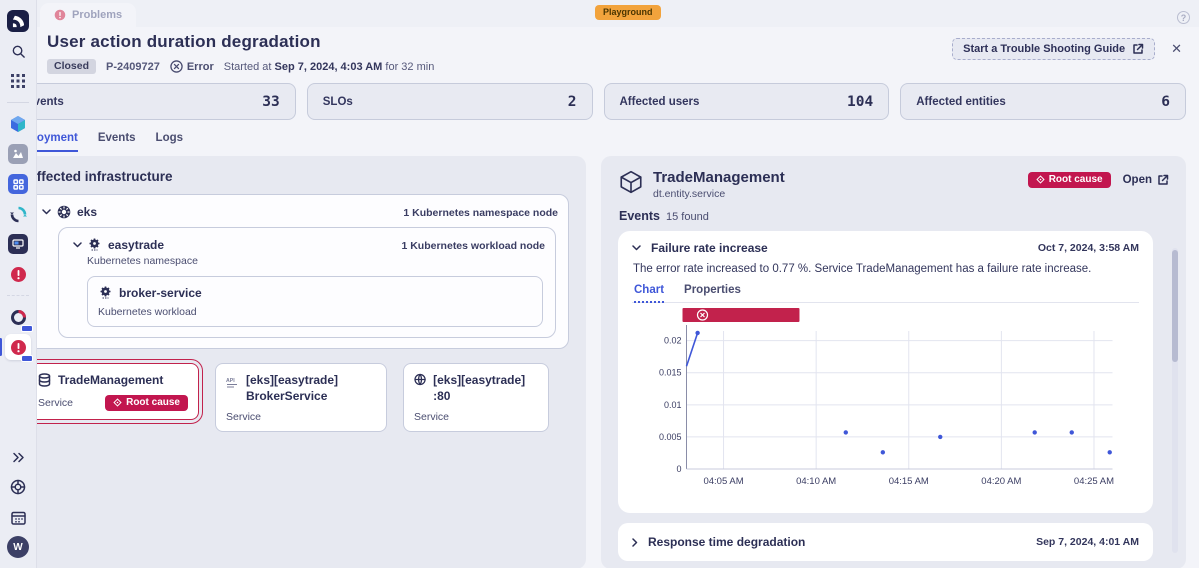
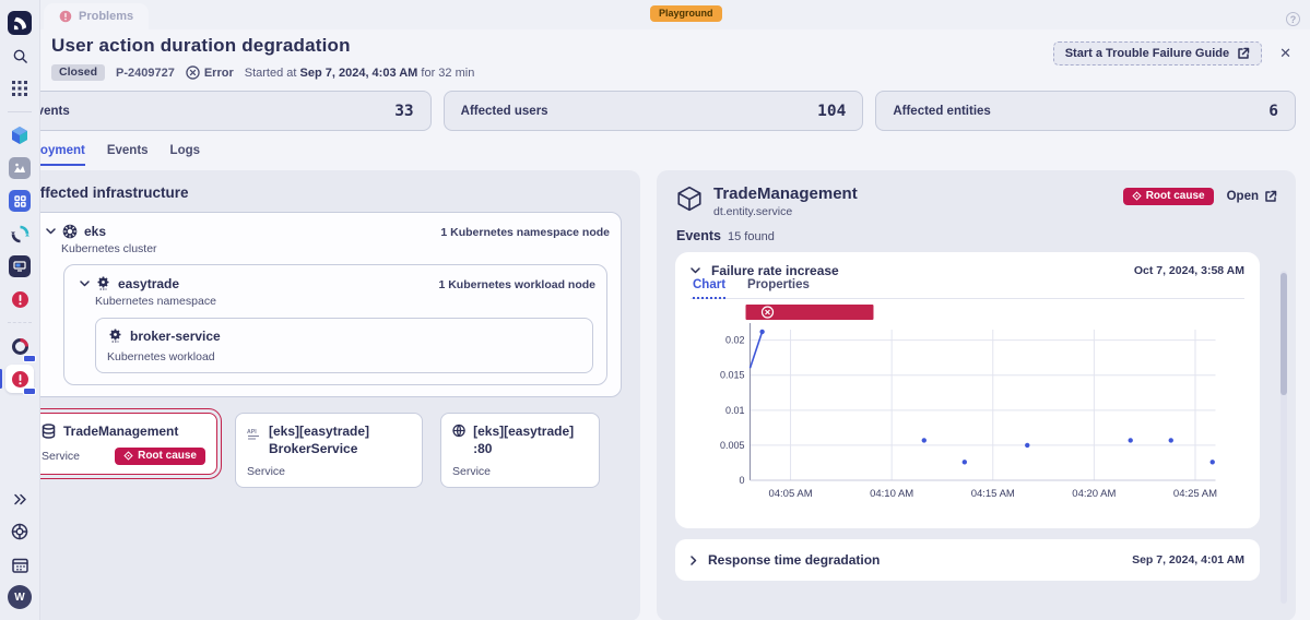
  W
  Problems
  Playground
  ?
  User action duration degradation
  Closed
  P-2409727
  Error
  Started at Sep 7, 2024, 4:03 AM for 32 min
- Start a Trouble Shooting Guide
+ Start a Trouble Failure Guide
  ✕
  33
- SLOs
- 2
  Affected users
  104
  Affected entities
  6
  Events
  Logs
  ffected infrastructure
  eks
+ Kubernetes cluster
  1 Kubernetes namespace node
  easytrade
  Kubernetes namespace
  1 Kubernetes workload node
  broker-service
  Kubernetes workload
  TradeManagement
  Service
  Root cause
  [eks][easytrade] BrokerService
  Service
  [eks][easytrade] :80
  Service
  TradeManagement
  dt.entity.service
  Root cause
  Open
  Events 15 found
  Failure rate increase
  Oct 7, 2024, 3:58 AM
- The error rate increased to 0.77 %. Service TradeManagement has a failure rate increase.
  Chart
  Properties
  0
  0.005
  0.01
  0.015
  0.02
  04:05 AM
  04:10 AM
  04:15 AM
  04:20 AM
  04:25 AM
  Response time degradation
  Sep 7, 2024, 4:01 AM
